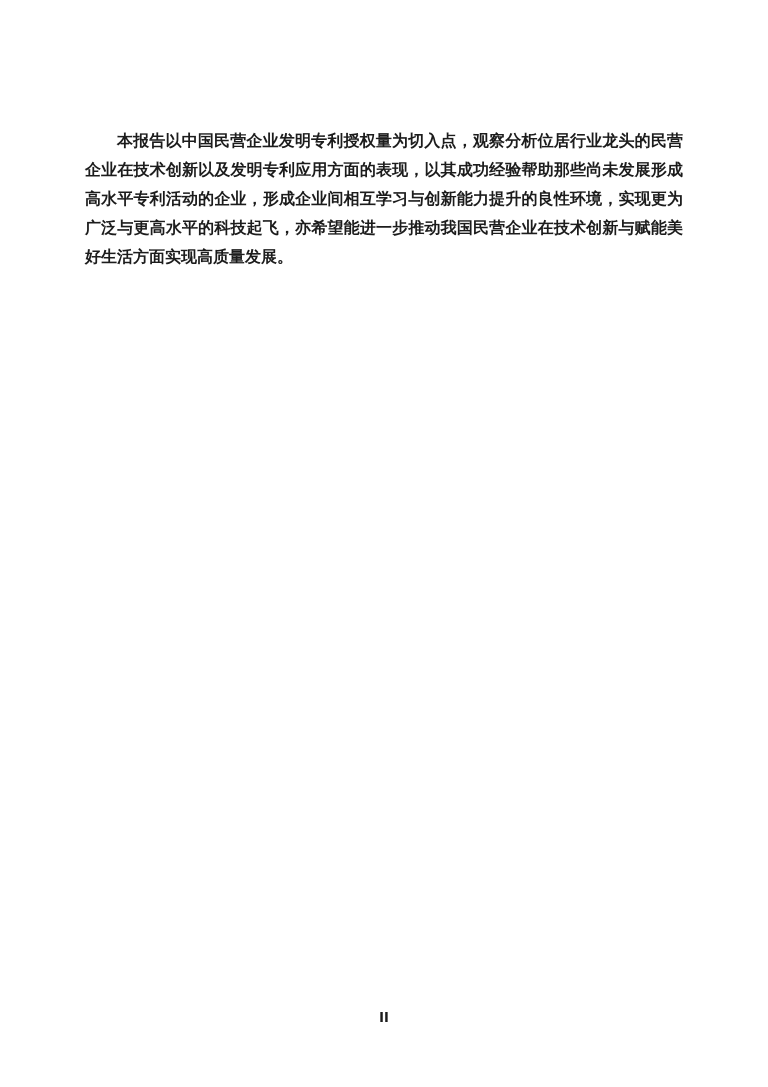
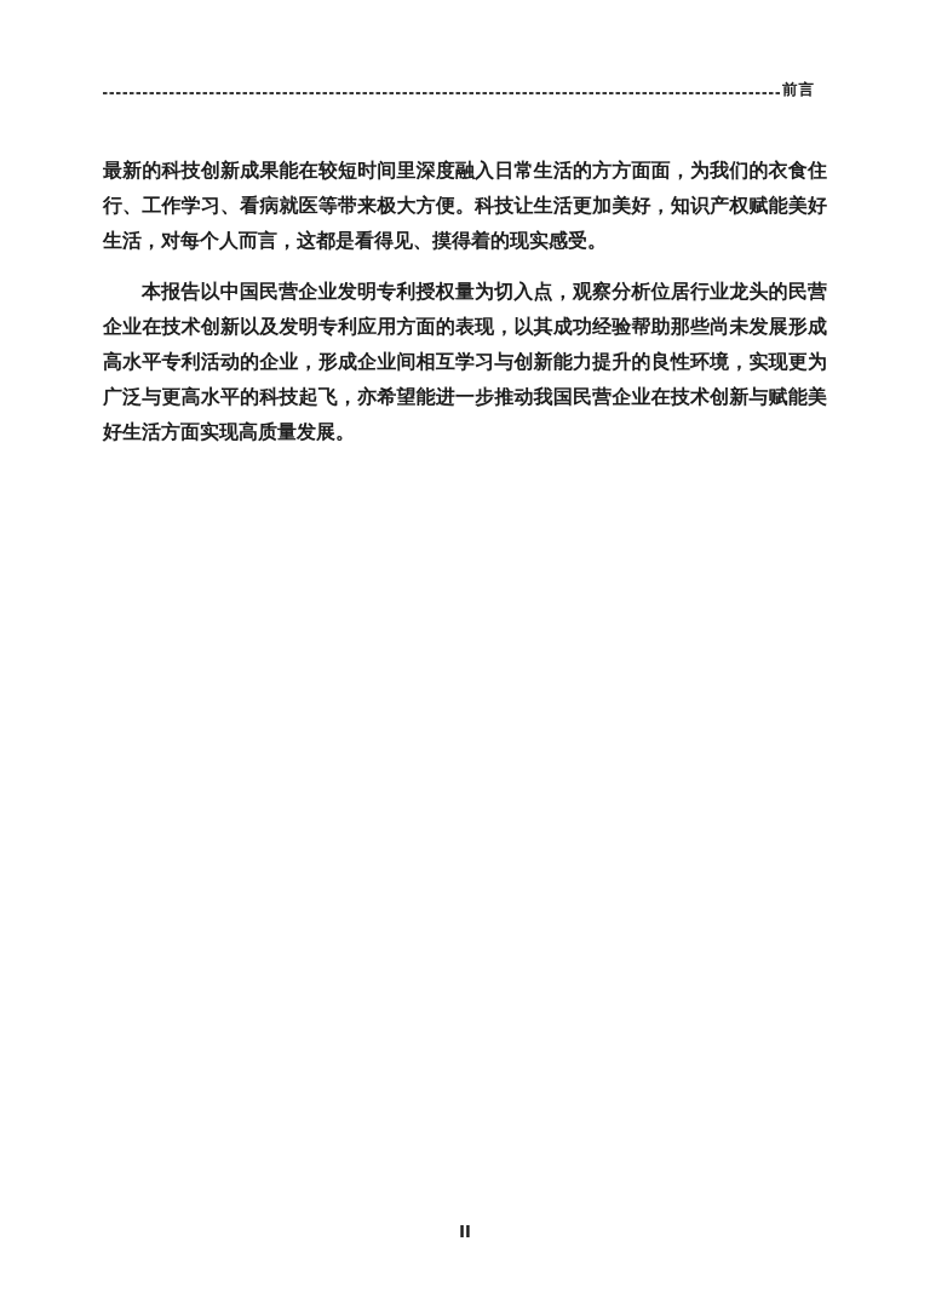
+ 前言
+ 最新的科技创新成果能在较短时间里深度融入日常生活的方方面面，为我们的衣食住行、工作学习、看病就医等带来极大方便。科技让生活更加美好，知识产权赋能美好生活，对每个人而言，这都是看得见、摸得着的现实感受。
  本报告以中国民营企业发明专利授权量为切入点，观察分析位居行业龙头的民营企业在技术创新以及发明专利应用方面的表现，以其成功经验帮助那些尚未发展形成高水平专利活动的企业，形成企业间相互学习与创新能力提升的良性环境，实现更为广泛与更高水平的科技起飞，亦希望能进一步推动我国民营企业在技术创新与赋能美好生活方面实现高质量发展。
  II
